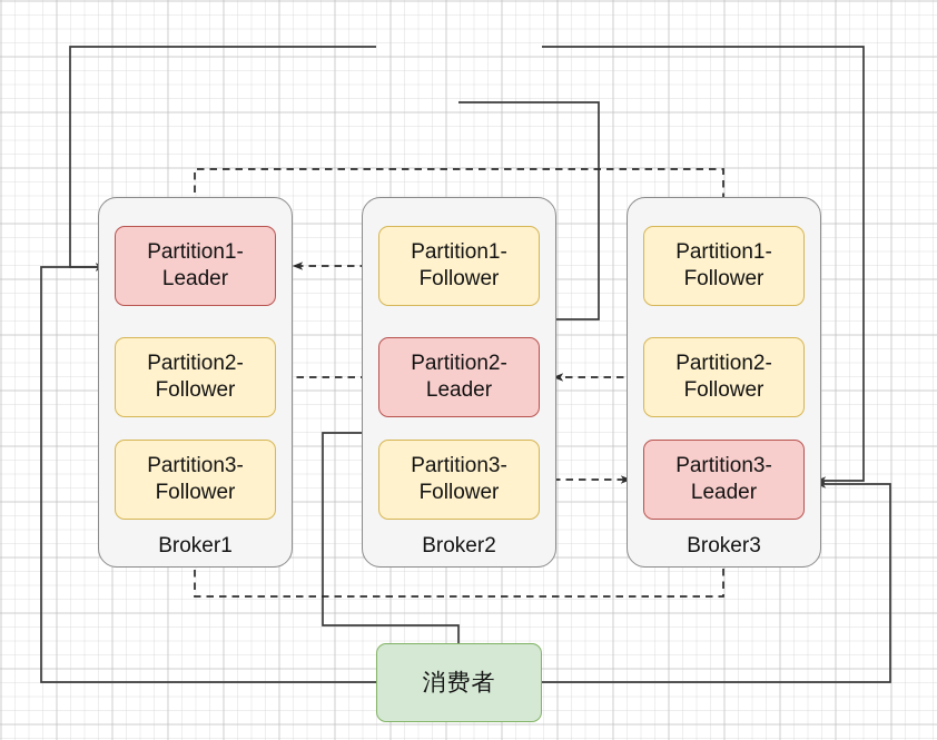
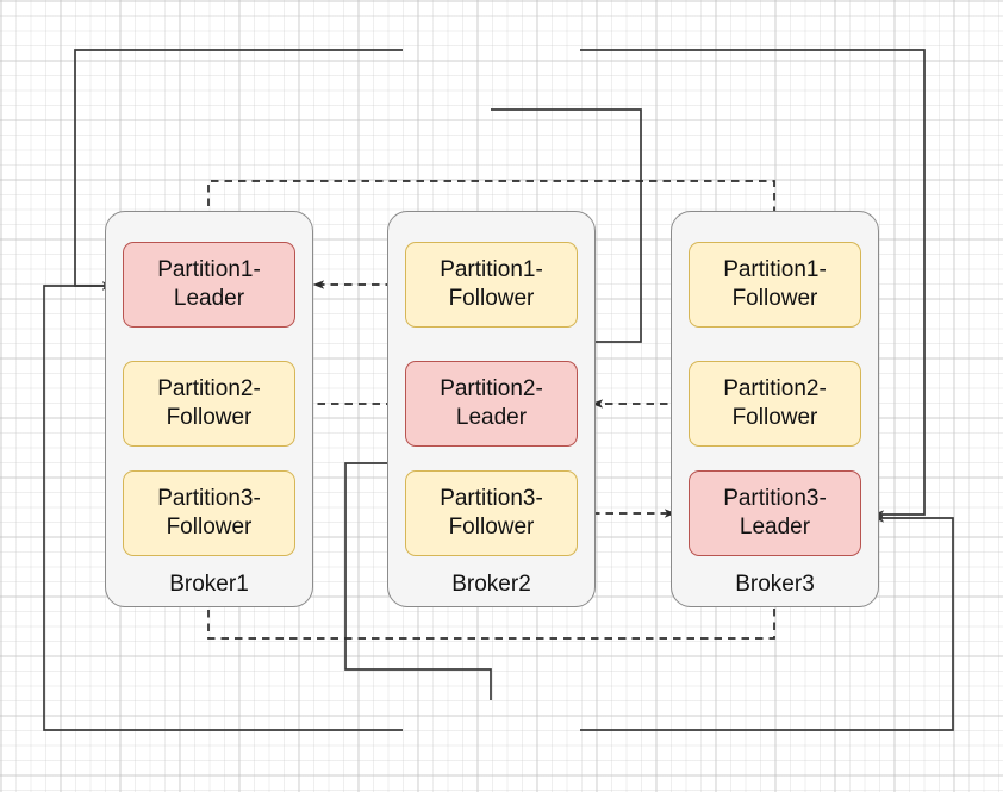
- 消费者
  Broker1
  Partition1-
  Leader
  Partition2-
  Follower
  Partition3-
  Follower
  Broker2
  Partition1-
  Follower
  Partition2-
  Leader
  Partition3-
  Follower
  Broker3
  Partition1-
  Follower
  Partition2-
  Follower
  Partition3-
  Leader
